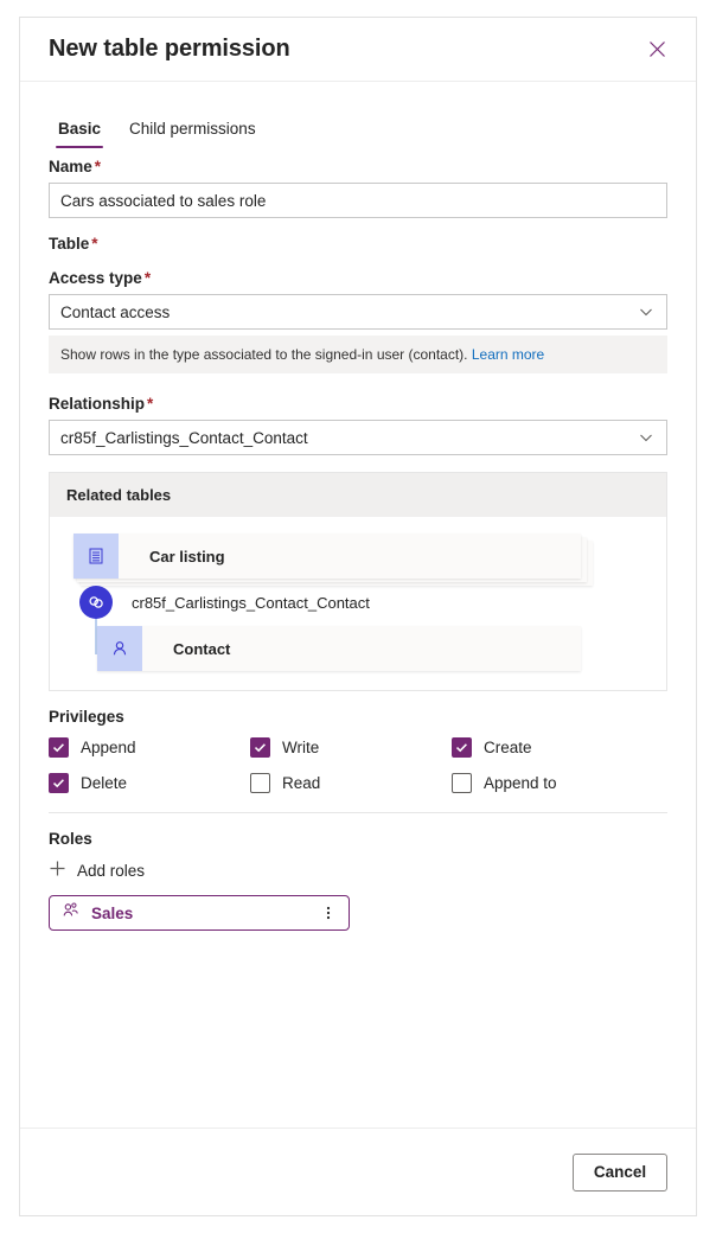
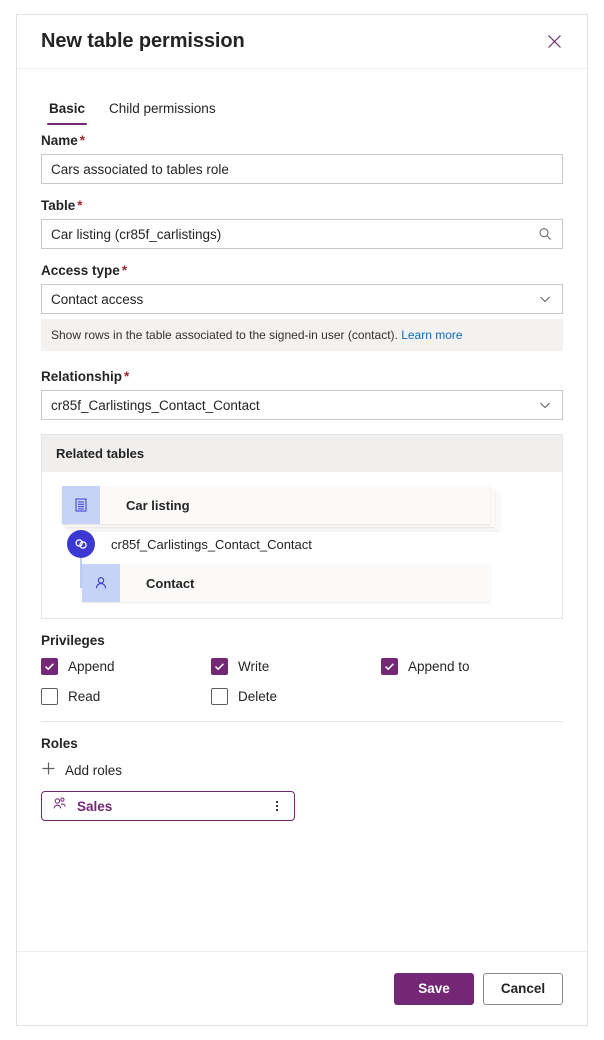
  New table permission
  Basic
  Child permissions
  Name *
- Cars associated to sales role
+ Cars associated to tables role
  Table *
+ Car listing (cr85f_carlistings)
  Access type *
  Contact access
- Show rows in the type associated to the signed-in user (contact). Learn more
+ Show rows in the table associated to the signed-in user (contact). Learn more
  Relationship *
  cr85f_Carlistings_Contact_Contact
  Related tables
  Car listing
  cr85f_Carlistings_Contact_Contact
  Contact
  Privileges
  Append
  Write
- Create
- Delete
+ Append to
  Read
- Append to
+ Delete
  Roles
  Add roles
  Sales
+ Save
  Cancel
